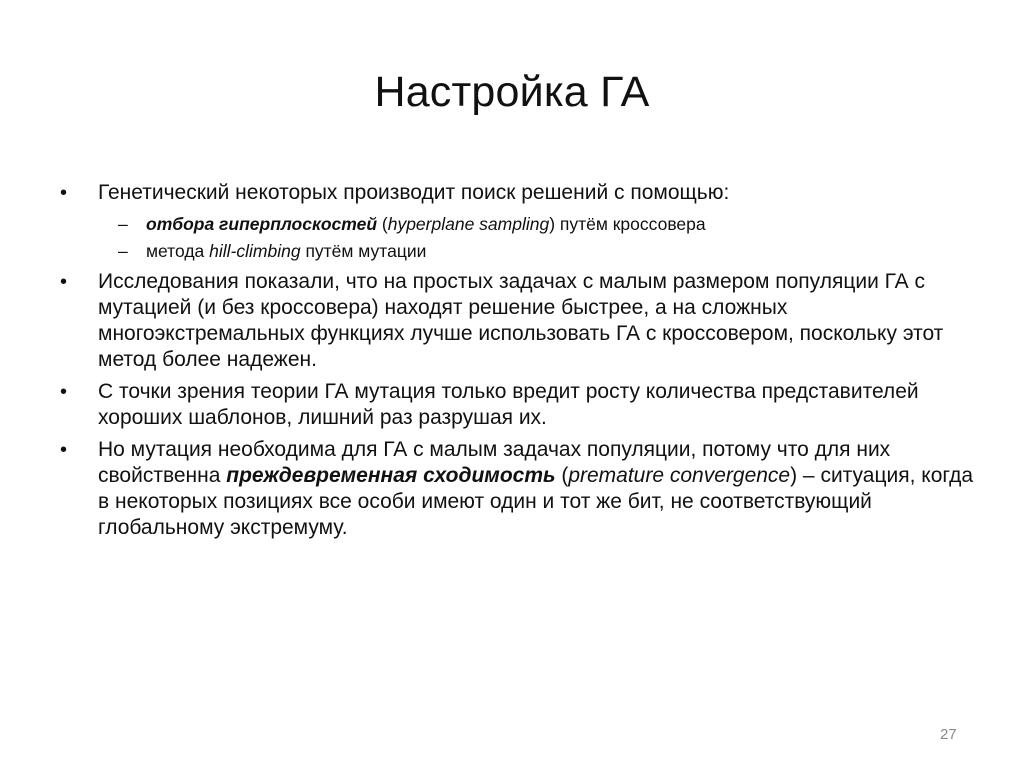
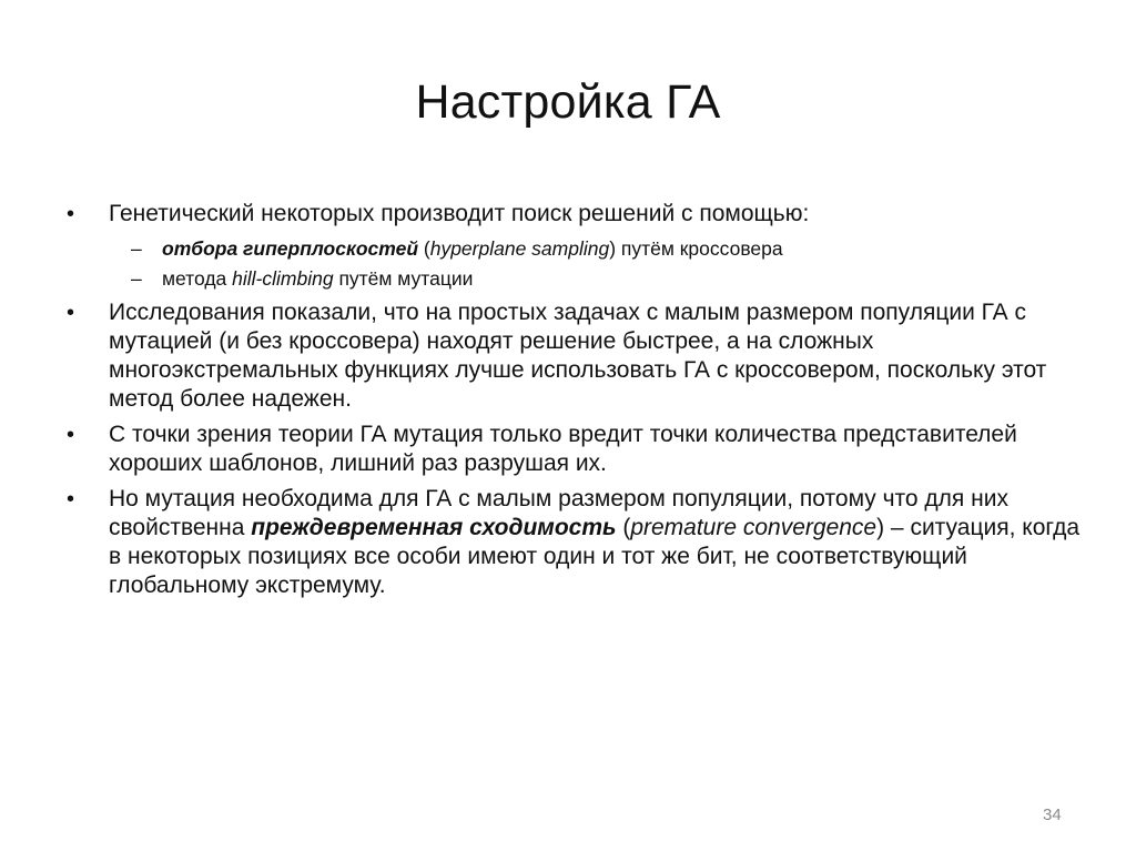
  Настройка ГА
  •
  Генетический некоторых производит поиск решений с помощью:
  –
  отбора гиперплоскостей (hyperplane sampling) путём кроссовера
  –
  метода hill-climbing путём мутации
  •
  Исследования показали, что на простых задачах с малым размером популяции ГА с мутацией (и без кроссовера) находят решение быстрее, а на сложных многоэкстремальных функциях лучше использовать ГА с кроссовером, поскольку этот метод более надежен.
  •
- С точки зрения теории ГА мутация только вредит росту количества представителей хороших шаблонов, лишний раз разрушая их.
+ С точки зрения теории ГА мутация только вредит точки количества представителей хороших шаблонов, лишний раз разрушая их.
  •
- Но мутация необходима для ГА с малым задачах популяции, потому что для них свойственна преждевременная сходимость (premature convergence) – ситуация, когда в некоторых позициях все особи имеют один и тот же бит, не соответствующий глобальному экстремуму.
+ Но мутация необходима для ГА с малым размером популяции, потому что для них свойственна преждевременная сходимость (premature convergence) – ситуация, когда в некоторых позициях все особи имеют один и тот же бит, не соответствующий глобальному экстремуму.
- 27
+ 34
